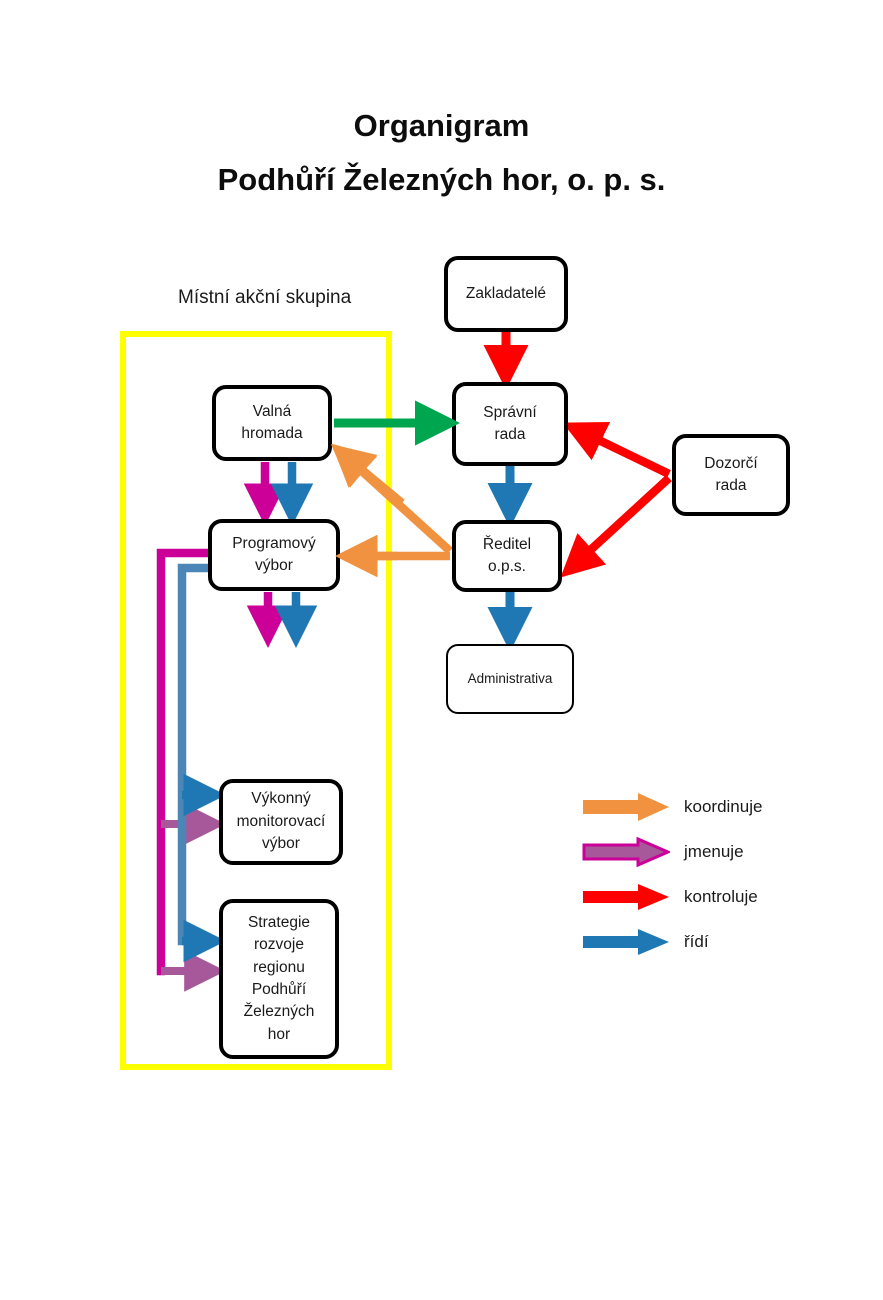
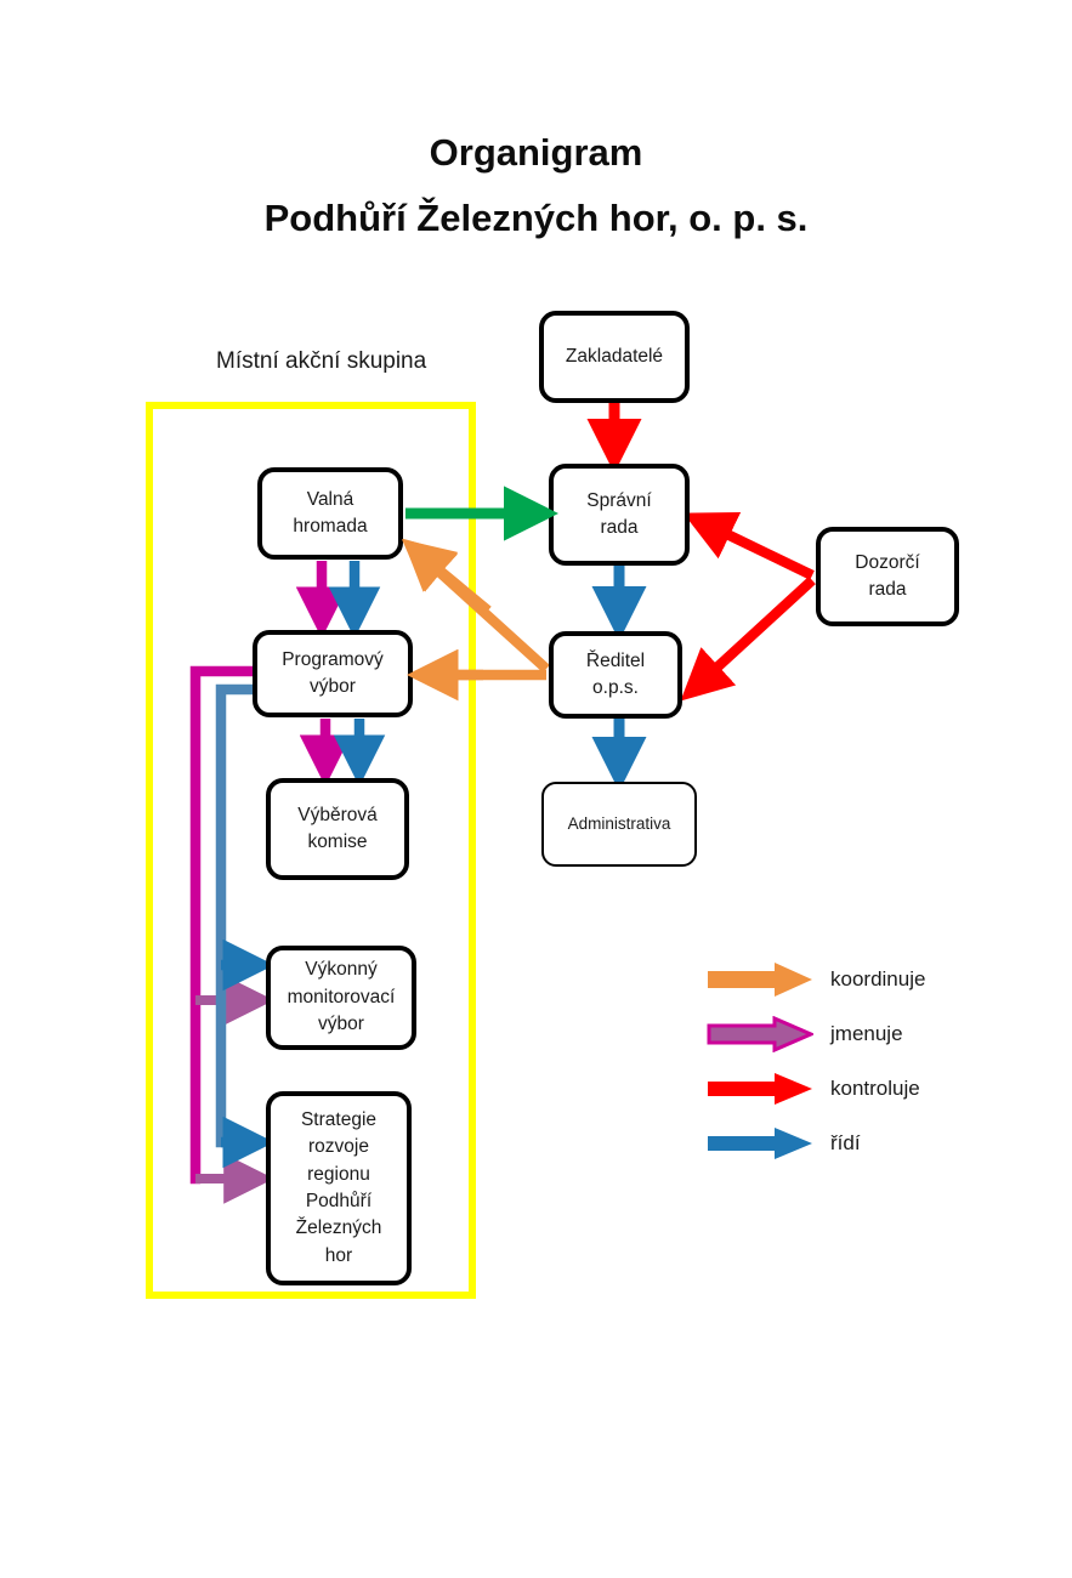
  Organigram
  Podhůří Železných hor, o. p. s.
  Místní akční skupina
  Zakladatelé
  Správní
  rada
  Ředitel
  o.p.s.
  Administrativa
  Dozorčí
  rada
  Valná
  hromada
  Programový
  výbor
+ Výběrová
+ komise
  Výkonný
  monitorovací
  výbor
  Strategie
  rozvoje
  regionu
  Podhůří
  Železných
  hor
  koordinuje
  jmenuje
  kontroluje
  řídí
